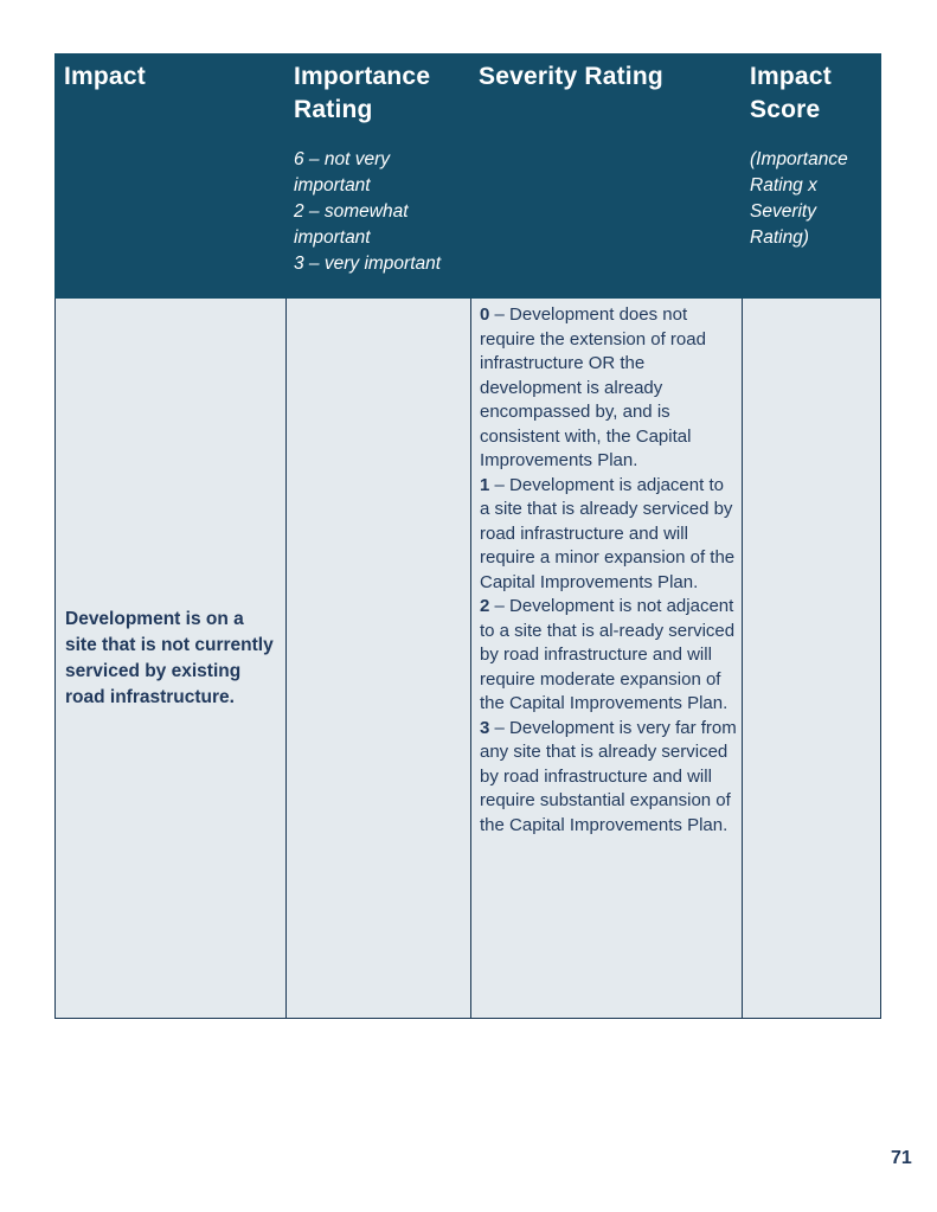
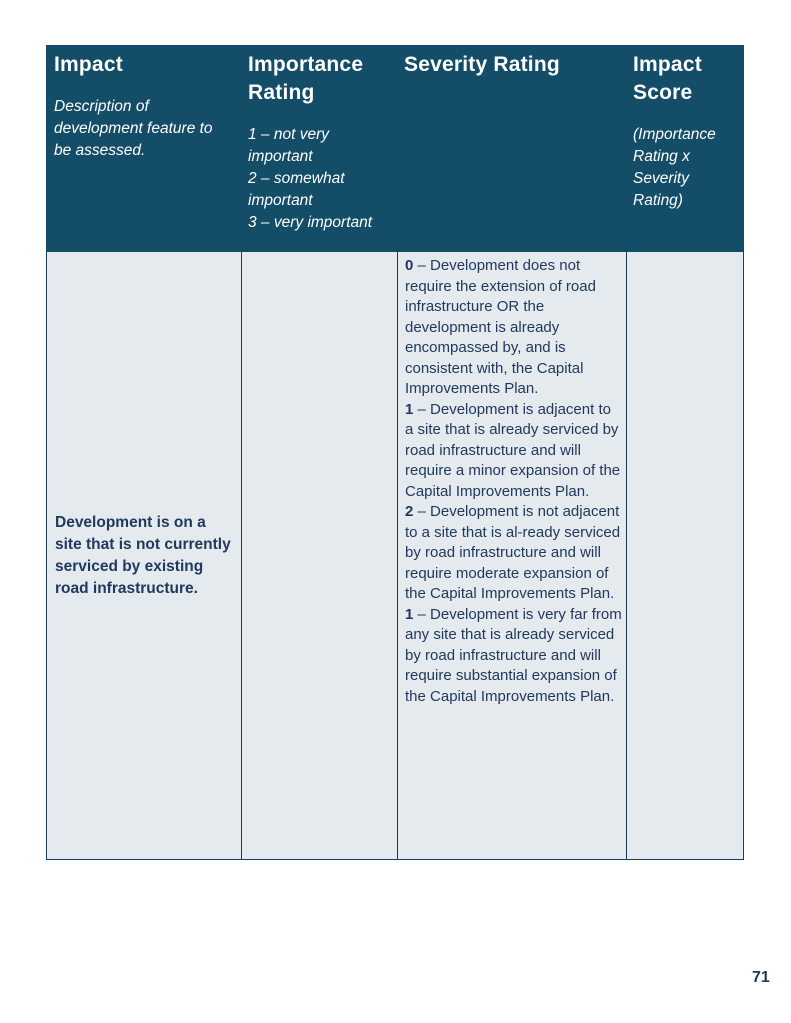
  Impact
+ Description of development feature to be assessed.
  Importance Rating
- 6 – not very important
+ 1 – not very important
  2 – somewhat important
  3 – very important
  Severity Rating
  Impact Score
  (Importance Rating x Severity Rating)
  Development is on a site that is not currently serviced by existing road infrastructure.
  0 – Development does not require the extension of road infrastructure OR the development is already encompassed by, and is consistent with, the Capital Improvements Plan.
  1 – Development is adjacent to a site that is already serviced by road infrastructure and will require a minor expansion of the Capital Improvements Plan.
  2 – Development is not adjacent to a site that is al-ready serviced by road infrastructure and will require moderate expansion of the Capital Improvements Plan.
- 3 – Development is very far from any site that is already serviced by road infrastructure and will require substantial expansion of the Capital Improvements Plan.
+ 1 – Development is very far from any site that is already serviced by road infrastructure and will require substantial expansion of the Capital Improvements Plan.
  71
